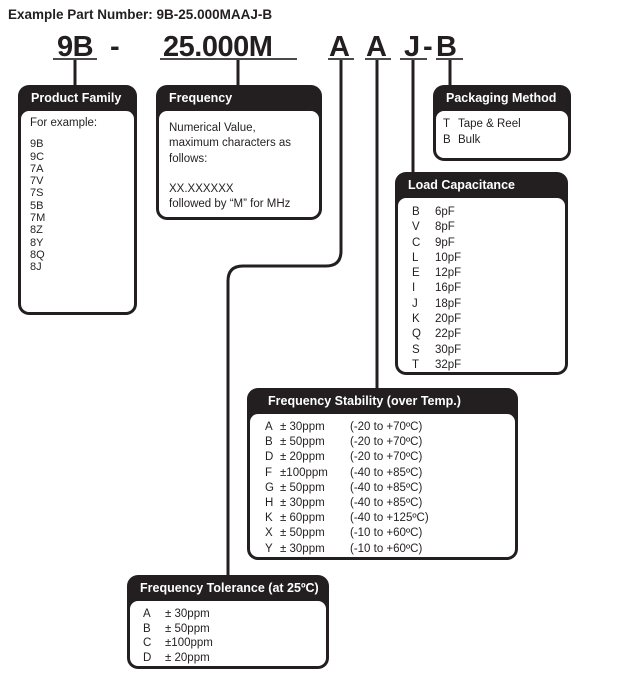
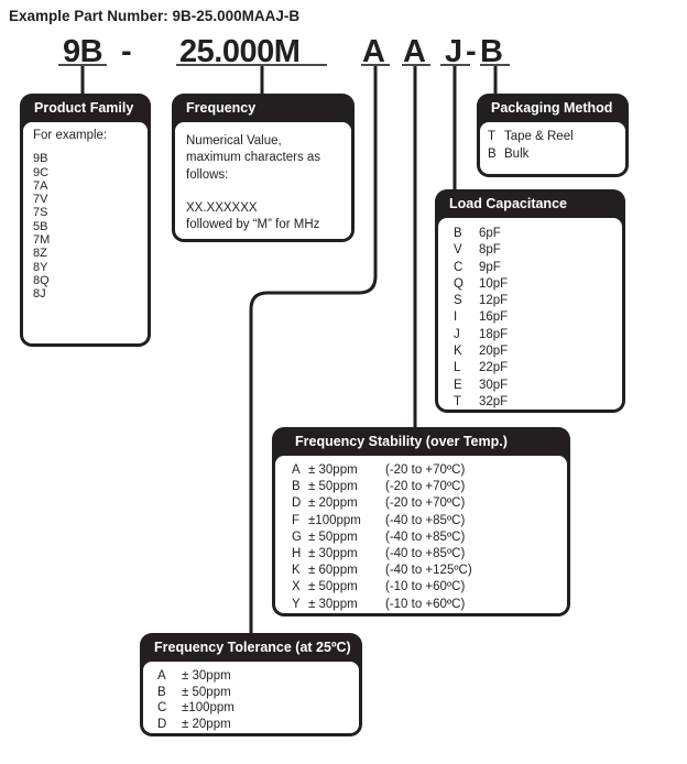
  Example Part Number: 9B-25.000MAAJ-B
  9B
  -
  25.000M
  A
  A
  J
  -
  B
  Product Family
  For example:
  9B
  9C
  7A
  7V
  7S
  5B
  7M
  8Z
  8Y
  8Q
  8J
  Frequency
  Numerical Value,
  maximum characters as
  follows:
  XX.XXXXXX
  followed by “M” for MHz
  Packaging Method
  T Tape & Reel
  B Bulk
  Load Capacitance
  B 6pF
  V 8pF
  C 9pF
- L 10pF
+ Q 10pF
- E 12pF
+ S 12pF
  I 16pF
  J 18pF
  K 20pF
- Q 22pF
+ L 22pF
- S 30pF
+ E 30pF
  T 32pF
  Frequency Stability (over Temp.)
  A ± 30ppm (-20 to +70ºC)
  B ± 50ppm (-20 to +70ºC)
  D ± 20ppm (-20 to +70ºC)
  F ±100ppm (-40 to +85ºC)
  G ± 50ppm (-40 to +85ºC)
  H ± 30ppm (-40 to +85ºC)
  K ± 60ppm (-40 to +125ºC)
  X ± 50ppm (-10 to +60ºC)
  Y ± 30ppm (-10 to +60ºC)
  Frequency Tolerance (at 25ºC)
  A ± 30ppm
  B ± 50ppm
  C ±100ppm
  D ± 20ppm
